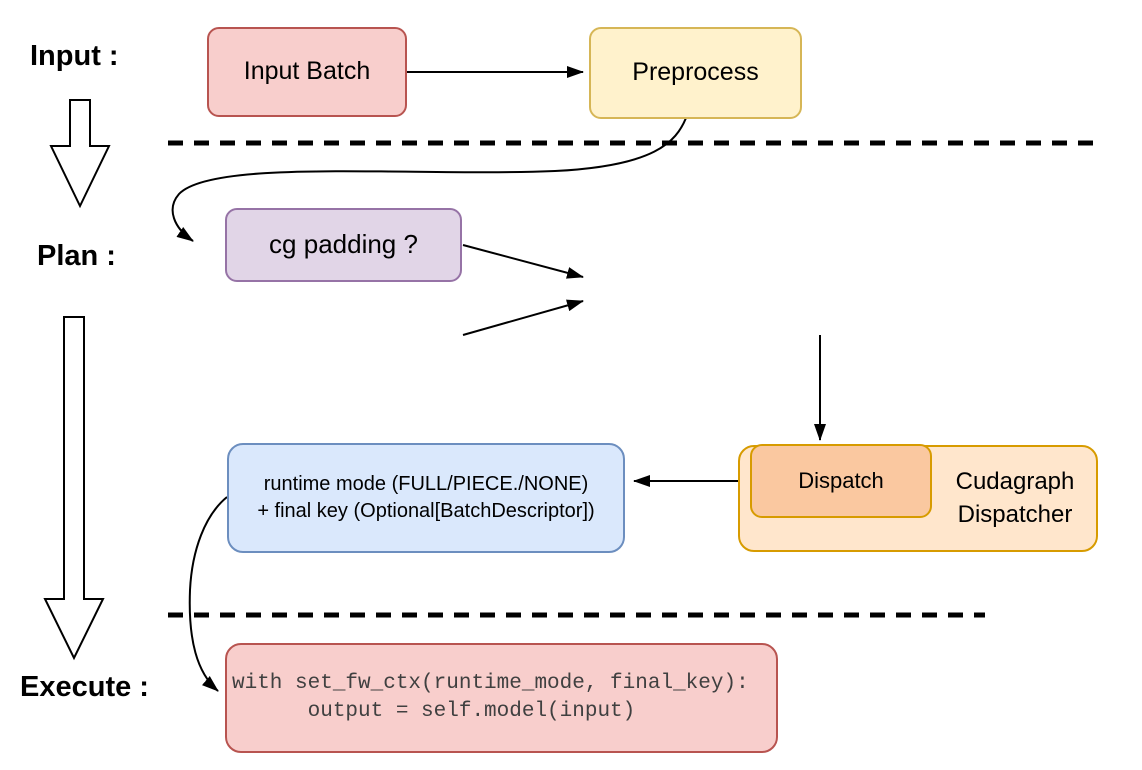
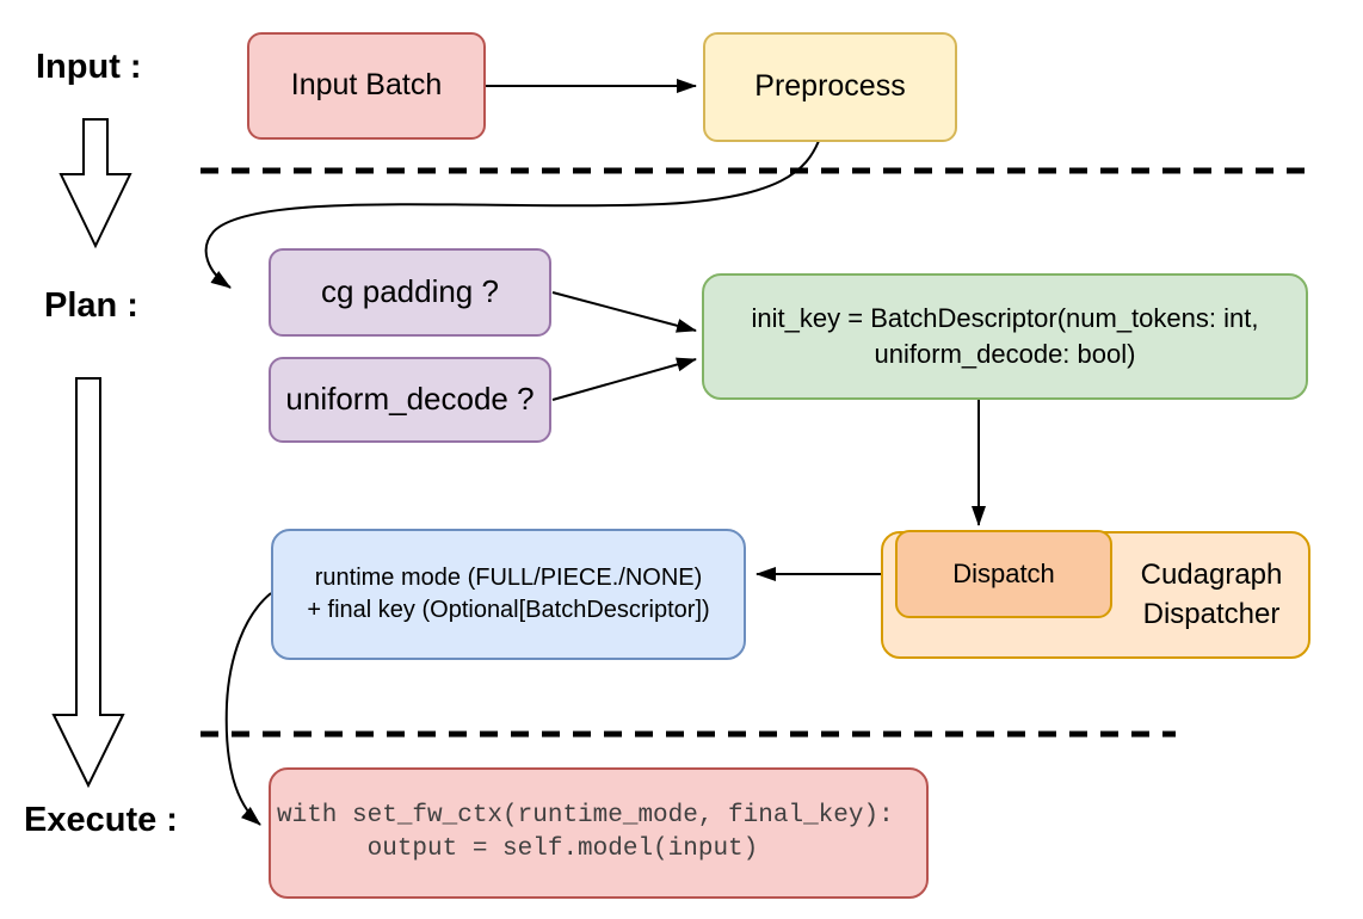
  Input :
  Plan :
  Execute :
  Input Batch
  Preprocess
  cg padding ?
+ uniform_decode ?
+ init_key = BatchDescriptor(num_tokens: int,
+ uniform_decode: bool)
  runtime mode (FULL/PIECE./NONE)
  + final key (Optional[BatchDescriptor])
  Dispatch
  Cudagraph
  Dispatcher
  with set_fw_ctx(runtime_mode, final_key):
  output = self.model(input)
